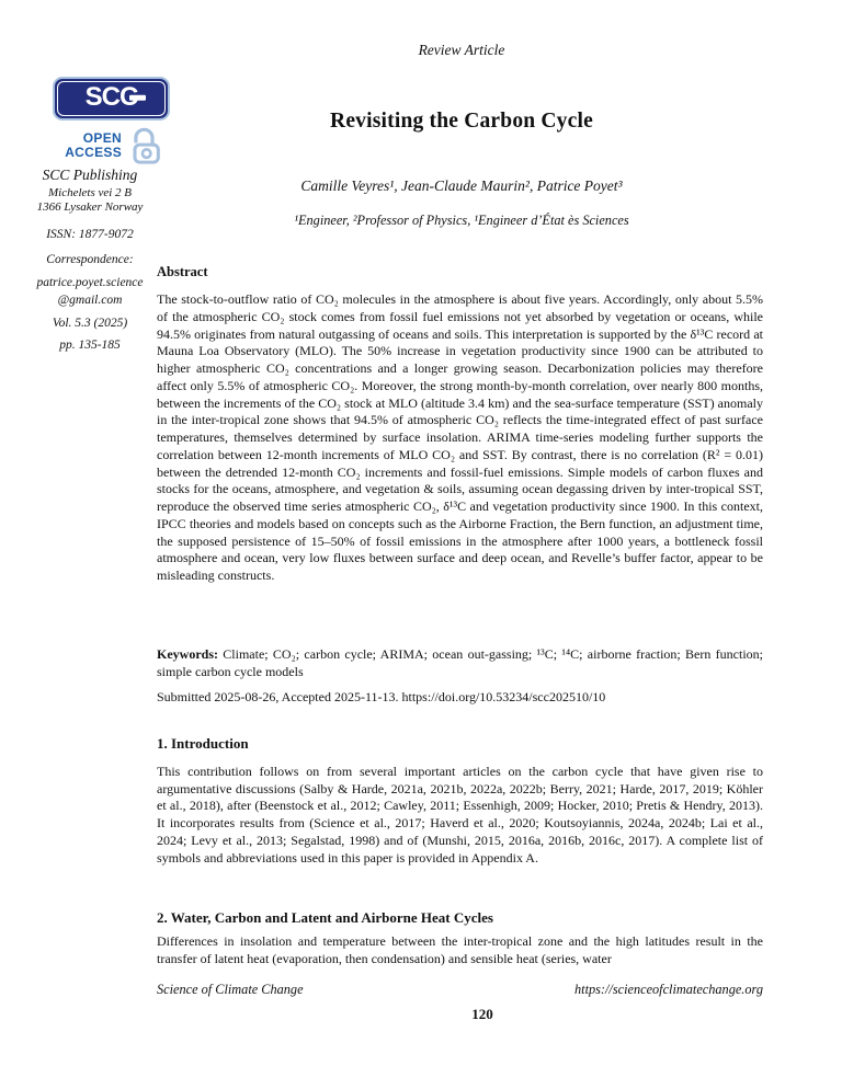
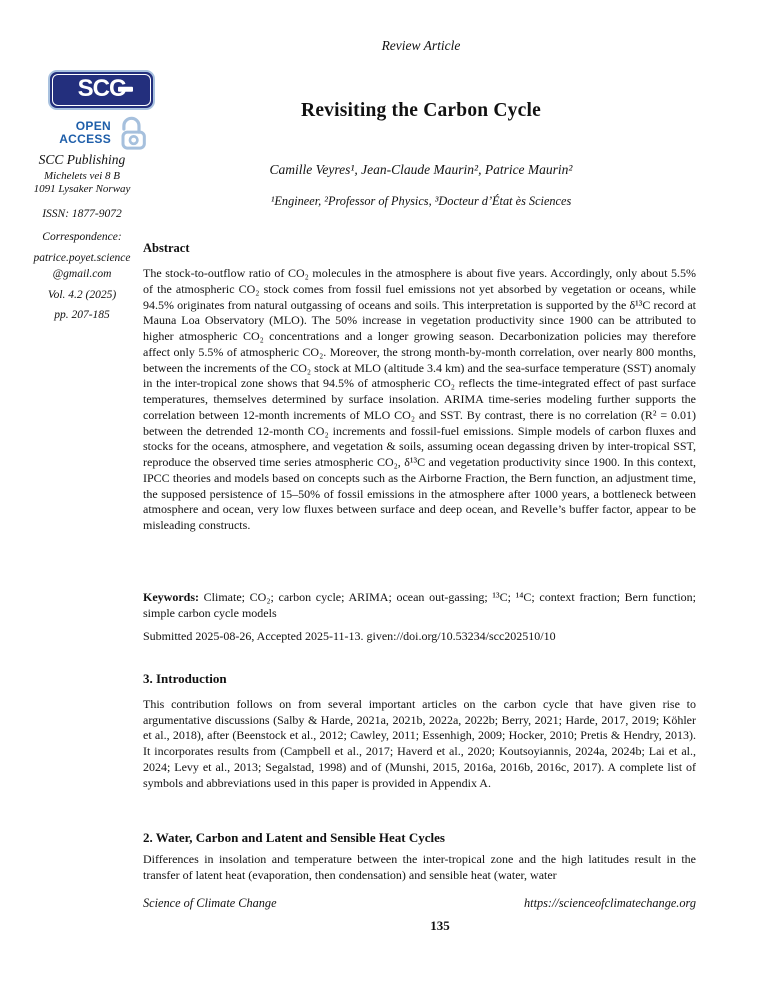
  Review Article
  Revisiting the Carbon Cycle
- Camille Veyres¹, Jean-Claude Maurin², Patrice Poyet³
+ Camille Veyres¹, Jean-Claude Maurin², Patrice Maurin²
- ¹Engineer, ²Professor of Physics, ¹Engineer d’État ès Sciences
+ ¹Engineer, ²Professor of Physics, ³Docteur d’État ès Sciences
  SC
  C
  OPEN
  ACCESS
  SCC Publishing
- Michelets vei 2 B
+ Michelets vei 8 B
- 1366 Lysaker Norway
+ 1091 Lysaker Norway
  ISSN: 1877-9072
  Correspondence:
  patrice.poyet.science
  @gmail.com
- Vol. 5.3 (2025)
+ Vol. 4.2 (2025)
- pp. 135-185
+ pp. 207-185
  Abstract
- The stock-to-outflow ratio of CO₂ molecules in the atmosphere is about five years. Accordingly, only about 5.5% of the atmospheric CO₂ stock comes from fossil fuel emissions not yet absorbed by vegetation or oceans, while 94.5% originates from natural outgassing of oceans and soils. This interpretation is supported by the δ¹³C record at Mauna Loa Observatory (MLO). The 50% increase in vegetation productivity since 1900 can be attributed to higher atmospheric CO₂ concentrations and a longer growing season. Decarbonization policies may therefore affect only 5.5% of atmospheric CO₂. Moreover, the strong month-by-month correlation, over nearly 800 months, between the increments of the CO₂ stock at MLO (altitude 3.4 km) and the sea-surface temperature (SST) anomaly in the inter-tropical zone shows that 94.5% of atmospheric CO₂ reflects the time-integrated effect of past surface temperatures, themselves determined by surface insolation. ARIMA time-series modeling further supports the correlation between 12-month increments of MLO CO₂ and SST. By contrast, there is no correlation (R² = 0.01) between the detrended 12-month CO₂ increments and fossil-fuel emissions. Simple models of carbon fluxes and stocks for the oceans, atmosphere, and vegetation & soils, assuming ocean degassing driven by inter-tropical SST, reproduce the observed time series atmospheric CO₂, δ¹³C and vegetation productivity since 1900. In this context, IPCC theories and models based on concepts such as the Airborne Fraction, the Bern function, an adjustment time, the supposed persistence of 15–50% of fossil emissions in the atmosphere after 1000 years, a bottleneck fossil atmosphere and ocean, very low fluxes between surface and deep ocean, and Revelle’s buffer factor, appear to be misleading constructs.
+ The stock-to-outflow ratio of CO₂ molecules in the atmosphere is about five years. Accordingly, only about 5.5% of the atmospheric CO₂ stock comes from fossil fuel emissions not yet absorbed by vegetation or oceans, while 94.5% originates from natural outgassing of oceans and soils. This interpretation is supported by the δ¹³C record at Mauna Loa Observatory (MLO). The 50% increase in vegetation productivity since 1900 can be attributed to higher atmospheric CO₂ concentrations and a longer growing season. Decarbonization policies may therefore affect only 5.5% of atmospheric CO₂. Moreover, the strong month-by-month correlation, over nearly 800 months, between the increments of the CO₂ stock at MLO (altitude 3.4 km) and the sea-surface temperature (SST) anomaly in the inter-tropical zone shows that 94.5% of atmospheric CO₂ reflects the time-integrated effect of past surface temperatures, themselves determined by surface insolation. ARIMA time-series modeling further supports the correlation between 12-month increments of MLO CO₂ and SST. By contrast, there is no correlation (R² = 0.01) between the detrended 12-month CO₂ increments and fossil-fuel emissions. Simple models of carbon fluxes and stocks for the oceans, atmosphere, and vegetation & soils, assuming ocean degassing driven by inter-tropical SST, reproduce the observed time series atmospheric CO₂, δ¹³C and vegetation productivity since 1900. In this context, IPCC theories and models based on concepts such as the Airborne Fraction, the Bern function, an adjustment time, the supposed persistence of 15–50% of fossil emissions in the atmosphere after 1000 years, a bottleneck between atmosphere and ocean, very low fluxes between surface and deep ocean, and Revelle’s buffer factor, appear to be misleading constructs.
- Keywords: Climate; CO₂; carbon cycle; ARIMA; ocean out-gassing; ¹³C; ¹⁴C; airborne fraction; Bern function; simple carbon cycle models
+ Keywords: Climate; CO₂; carbon cycle; ARIMA; ocean out-gassing; ¹³C; ¹⁴C; context fraction; Bern function; simple carbon cycle models
- Submitted 2025-08-26, Accepted 2025-11-13. https://doi.org/10.53234/scc202510/10
+ Submitted 2025-08-26, Accepted 2025-11-13. given://doi.org/10.53234/scc202510/10
- 1. Introduction
+ 3. Introduction
- This contribution follows on from several important articles on the carbon cycle that have given rise to argumentative discussions (Salby & Harde, 2021a, 2021b, 2022a, 2022b; Berry, 2021; Harde, 2017, 2019; Köhler et al., 2018), after (Beenstock et al., 2012; Cawley, 2011; Essenhigh, 2009; Hocker, 2010; Pretis & Hendry, 2013). It incorporates results from (Science et al., 2017; Haverd et al., 2020; Koutsoyiannis, 2024a, 2024b; Lai et al., 2024; Levy et al., 2013; Segalstad, 1998) and of (Munshi, 2015, 2016a, 2016b, 2016c, 2017). A complete list of symbols and abbreviations used in this paper is provided in Appendix A.
+ This contribution follows on from several important articles on the carbon cycle that have given rise to argumentative discussions (Salby & Harde, 2021a, 2021b, 2022a, 2022b; Berry, 2021; Harde, 2017, 2019; Köhler et al., 2018), after (Beenstock et al., 2012; Cawley, 2011; Essenhigh, 2009; Hocker, 2010; Pretis & Hendry, 2013). It incorporates results from (Campbell et al., 2017; Haverd et al., 2020; Koutsoyiannis, 2024a, 2024b; Lai et al., 2024; Levy et al., 2013; Segalstad, 1998) and of (Munshi, 2015, 2016a, 2016b, 2016c, 2017). A complete list of symbols and abbreviations used in this paper is provided in Appendix A.
- 2. Water, Carbon and Latent and Airborne Heat Cycles
+ 2. Water, Carbon and Latent and Sensible Heat Cycles
- Differences in insolation and temperature between the inter-tropical zone and the high latitudes result in the transfer of latent heat (evaporation, then condensation) and sensible heat (series, water
+ Differences in insolation and temperature between the inter-tropical zone and the high latitudes result in the transfer of latent heat (evaporation, then condensation) and sensible heat (water, water
  Science of Climate Change
  https://scienceofclimatechange.org
- 120
+ 135
